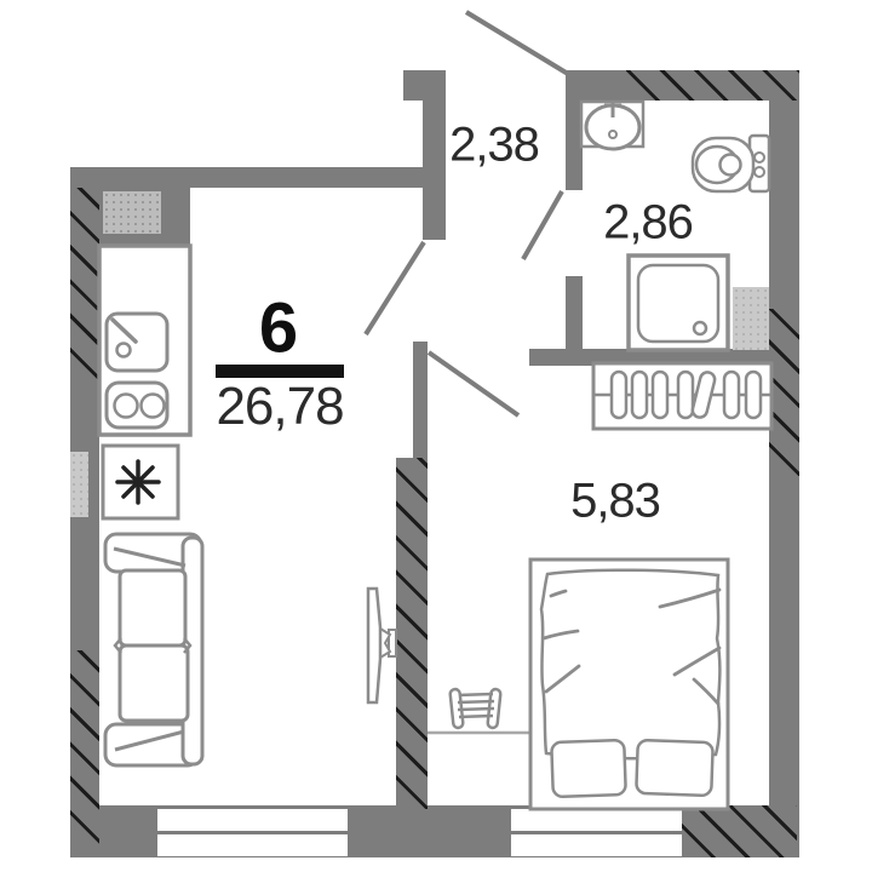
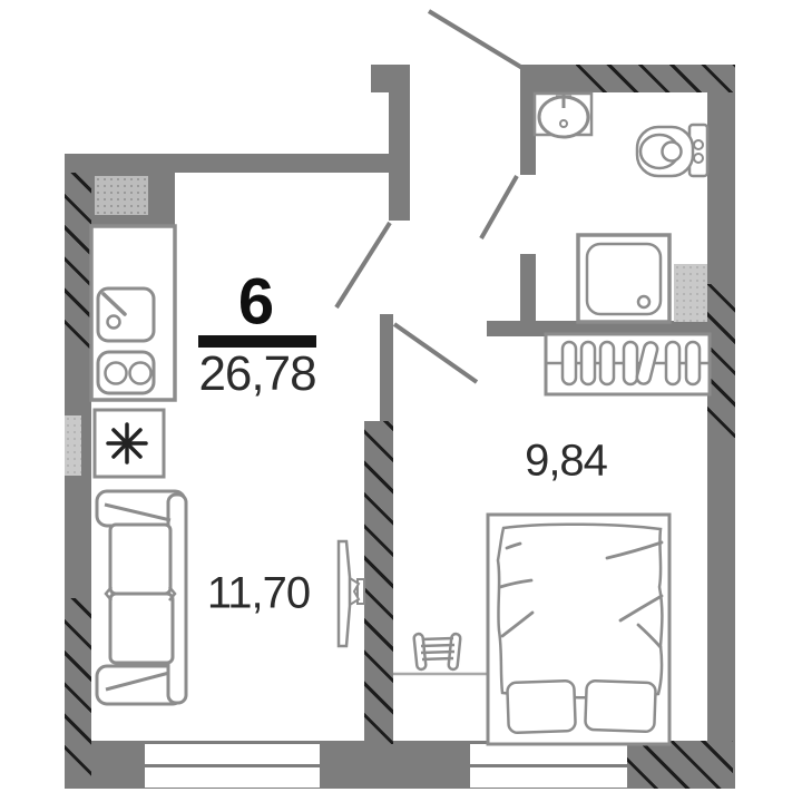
  6
  26,78
- 2,38
- 2,86
- 5,83
+ 9,84
+ 11,70
